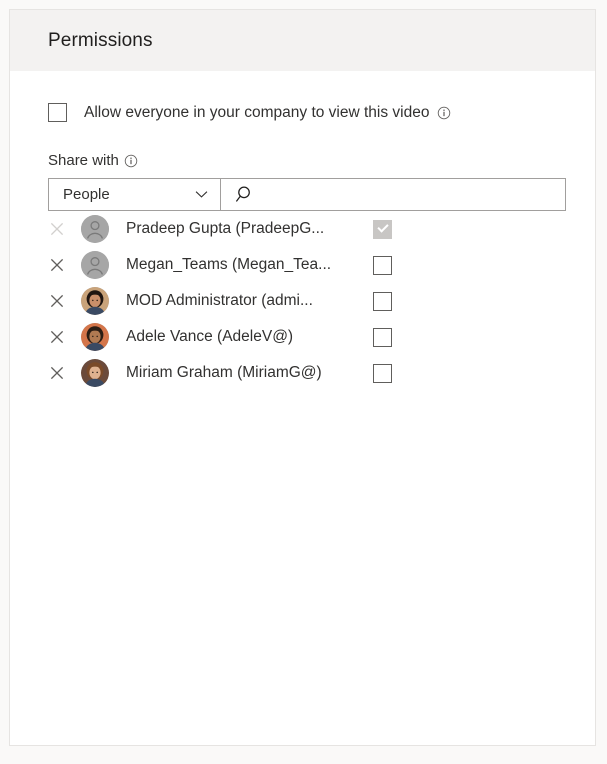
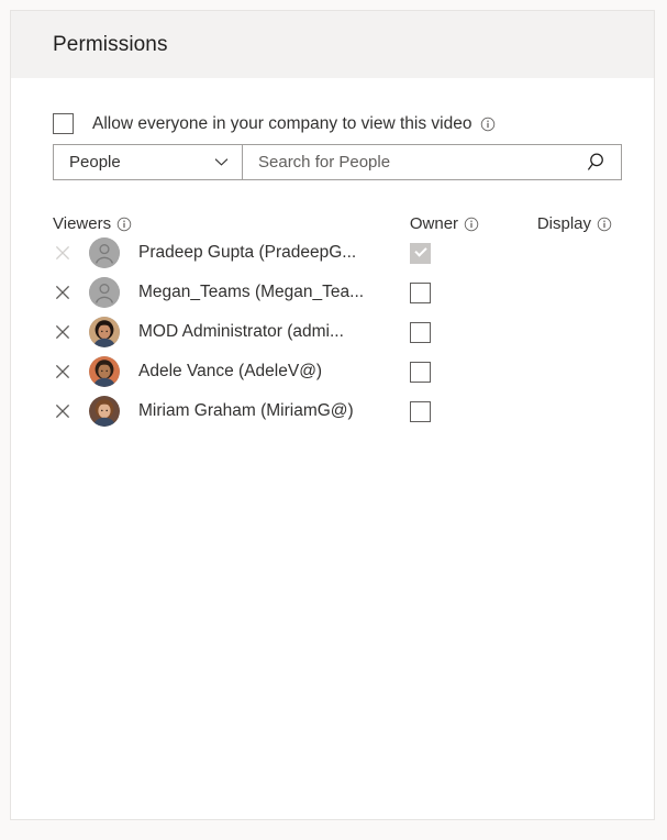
  Permissions
  Allow everyone in your company to view this video
- Share with
  People
+ Search for People
+ Viewers
+ Owner
+ Display
  Pradeep Gupta (PradeepG...
  Megan_Teams (Megan_Tea...
  MOD Administrator (admi...
  Adele Vance (AdeleV@)
  Miriam Graham (MiriamG@)
